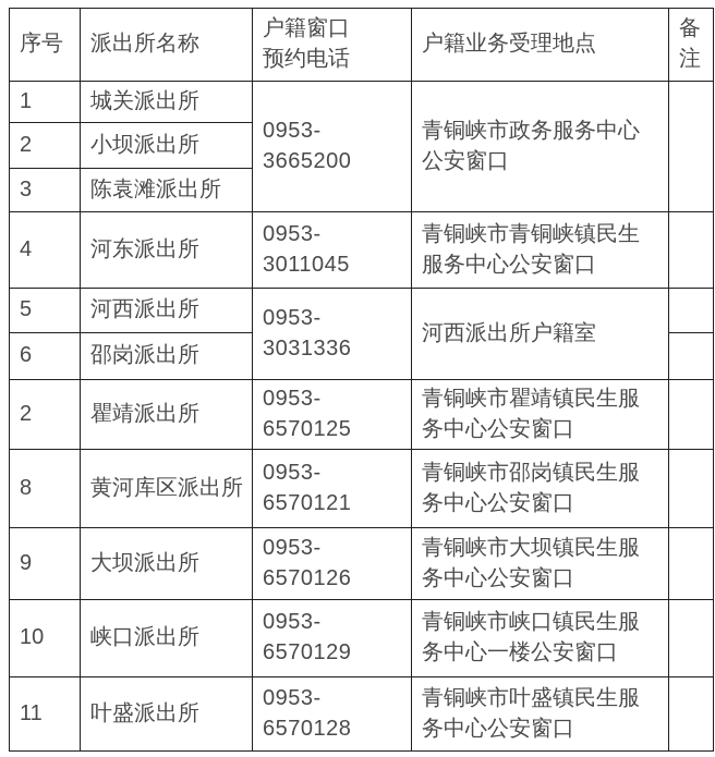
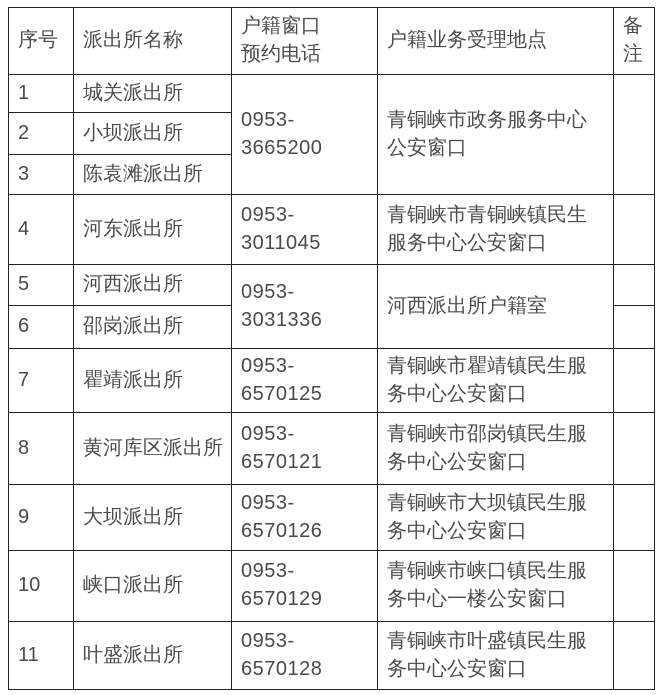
  序号	派出所名称	户籍窗口 预约电话	户籍业务受理地点	备 注
  1	城关派出所	0953- 3665200	青铜峡市政务服务中心公安窗口
  2	小坝派出所
  3	陈袁滩派出所
  4	河东派出所	0953- 3011045	青铜峡市青铜峡镇民生服务中心公安窗口
  5	河西派出所	0953- 3031336	河西派出所户籍室
  6	邵岗派出所
- 2	瞿靖派出所	0953- 6570125	青铜峡市瞿靖镇民生服务中心公安窗口
+ 7	瞿靖派出所	0953- 6570125	青铜峡市瞿靖镇民生服务中心公安窗口
  8	黄河库区派出所	0953- 6570121	青铜峡市邵岗镇民生服务中心公安窗口
  9	大坝派出所	0953- 6570126	青铜峡市大坝镇民生服务中心公安窗口
  10	峡口派出所	0953- 6570129	青铜峡市峡口镇民生服务中心一楼公安窗口
  11	叶盛派出所	0953- 6570128	青铜峡市叶盛镇民生服务中心公安窗口
